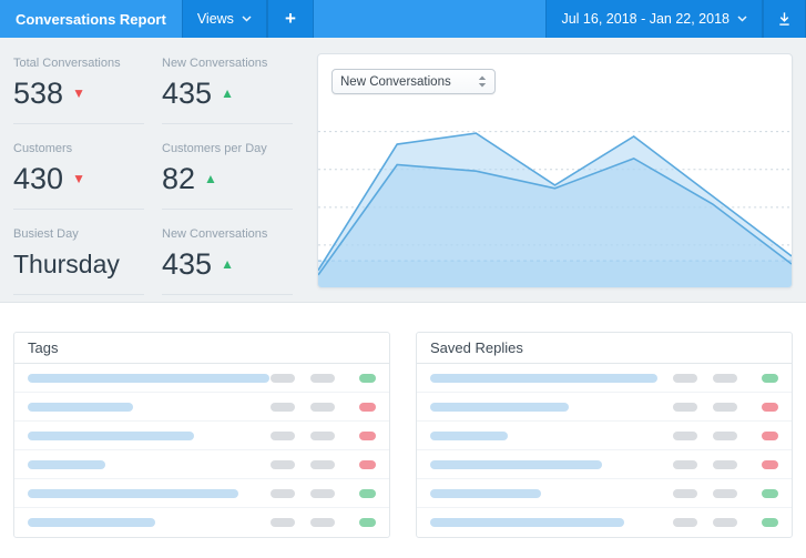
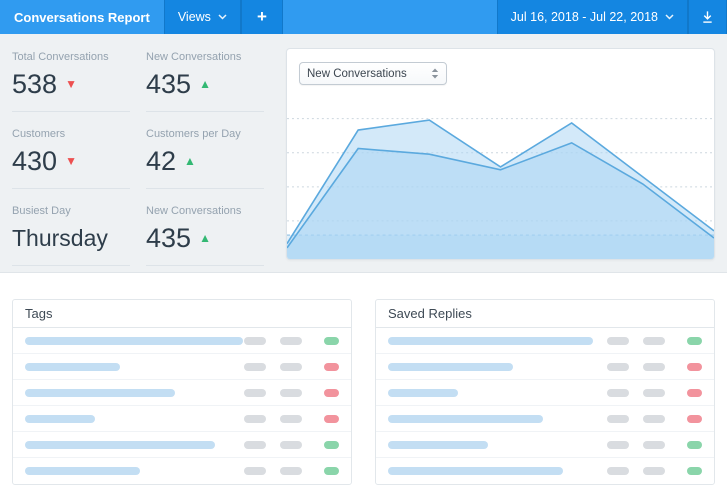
  Conversations Report
  Views
  +
- Jul 16, 2018 - Jan 22, 2018
+ Jul 16, 2018 - Jul 22, 2018
  Total Conversations
  538
  ▼
  New Conversations
  435
  ▲
  Customers
  430
  ▼
  Customers per Day
- 82
+ 42
  ▲
  Busiest Day
  Thursday
  New Conversations
  435
  ▲
  New Conversations
  Tags
  Saved Replies
